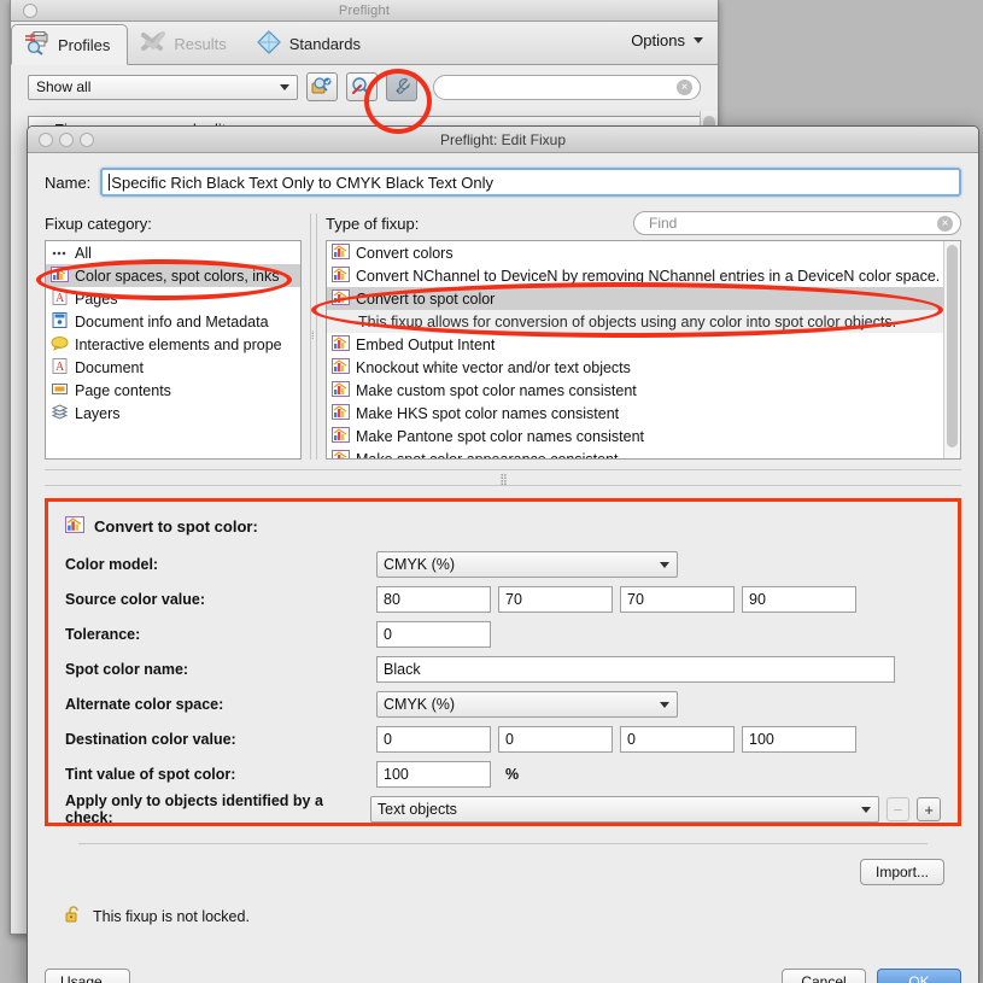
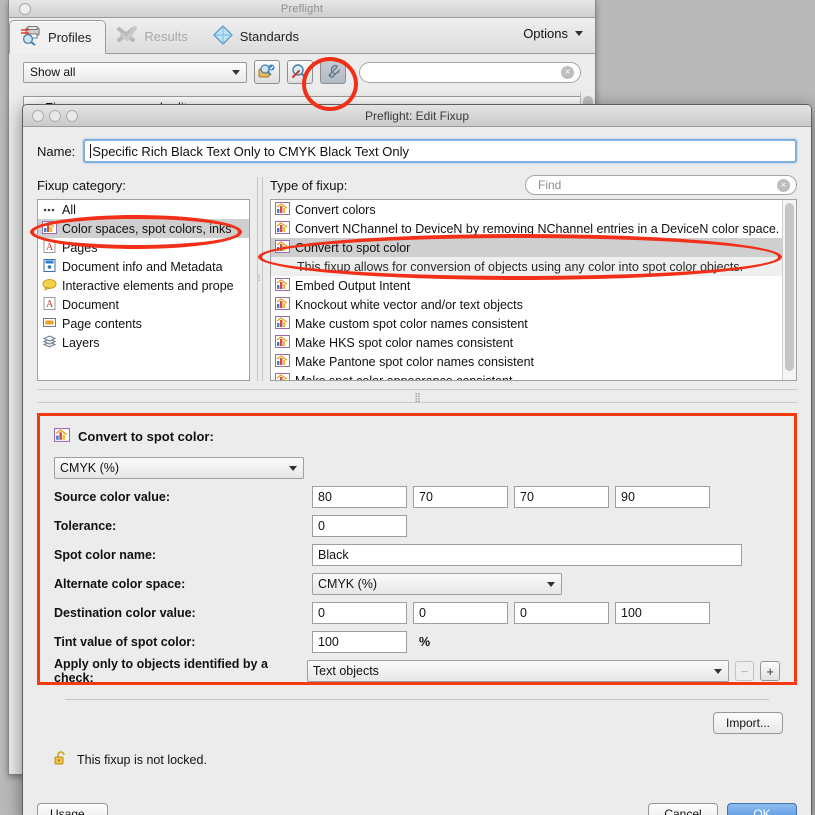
  Preflight
  Profiles
  Results
  Standards
  Options
  Show all
  ×
  Preflight: Edit Fixup
  Name:
  Specific Rich Black Text Only to CMYK Black Text Only
  Fixup category:
  All
  Color spaces, spot colors, inks
  A
  Pages
  Document info and Metadata
  Interactive elements and prope
  A
  Document
  Page contents
  Layers
  ⁞
  Type of fixup:
  Find
  ×
  Convert colors
  Convert NChannel to DeviceN by removing NChannel entries in a DeviceN color space.
  Convert to spot color
  This fixup allows for conversion of objects using any color into spot color objects.
  Embed Output Intent
  Knockout white vector and/or text objects
  Make custom spot color names consistent
  Make HKS spot color names consistent
  Make Pantone spot color names consistent
  ⣿
  Convert to spot color:
- Color model:
  CMYK (%)
  Source color value:
  80
  70
  70
  90
  Tolerance:
  0
  Spot color name:
  Black
  Alternate color space:
  CMYK (%)
  Destination color value:
  0
  0
  0
  100
  Tint value of spot color:
  100
  %
  Apply only to objects identified by a check:
  Text objects
  −
  +
  Import...
  This fixup is not locked.
  Usage...
  Cancel
  OK
